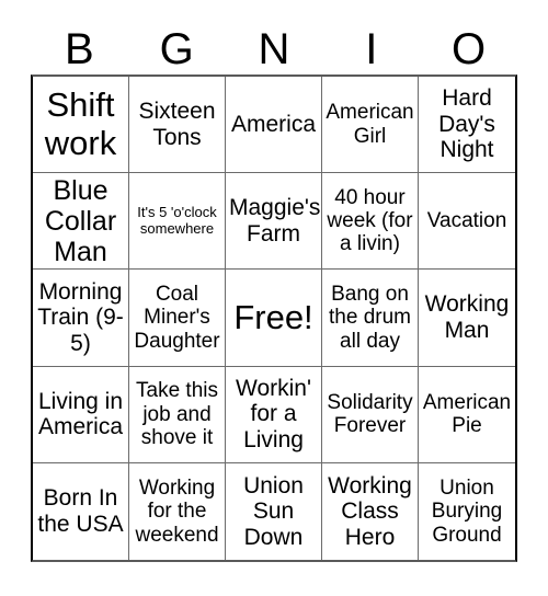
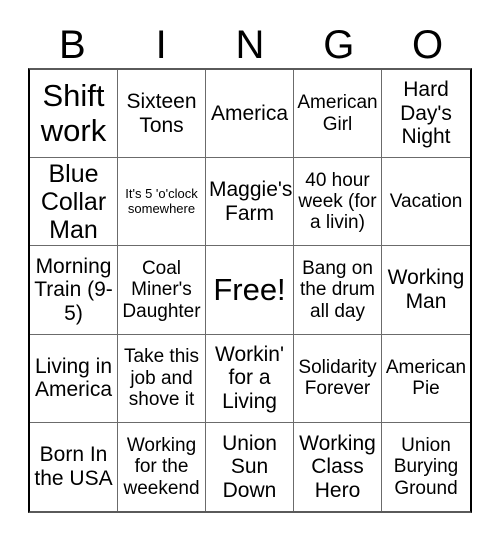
  B
- G
+ I
  N
- I
+ G
  O
  Shift work
  Sixteen Tons
  America
  American Girl
  Hard Day's Night
  Blue Collar Man
  It's 5 'o'clock somewhere
  Maggie's Farm
  40 hour week (for a livin)
  Vacation
  Morning Train (9-5)
  Coal Miner's Daughter
  Free!
  Bang on the drum all day
  Working Man
  Living in America
  Take this job and shove it
  Workin' for a Living
  Solidarity Forever
  American Pie
  Born In the USA
  Working for the weekend
  Union Sun Down
  Working Class Hero
  Union Burying Ground
